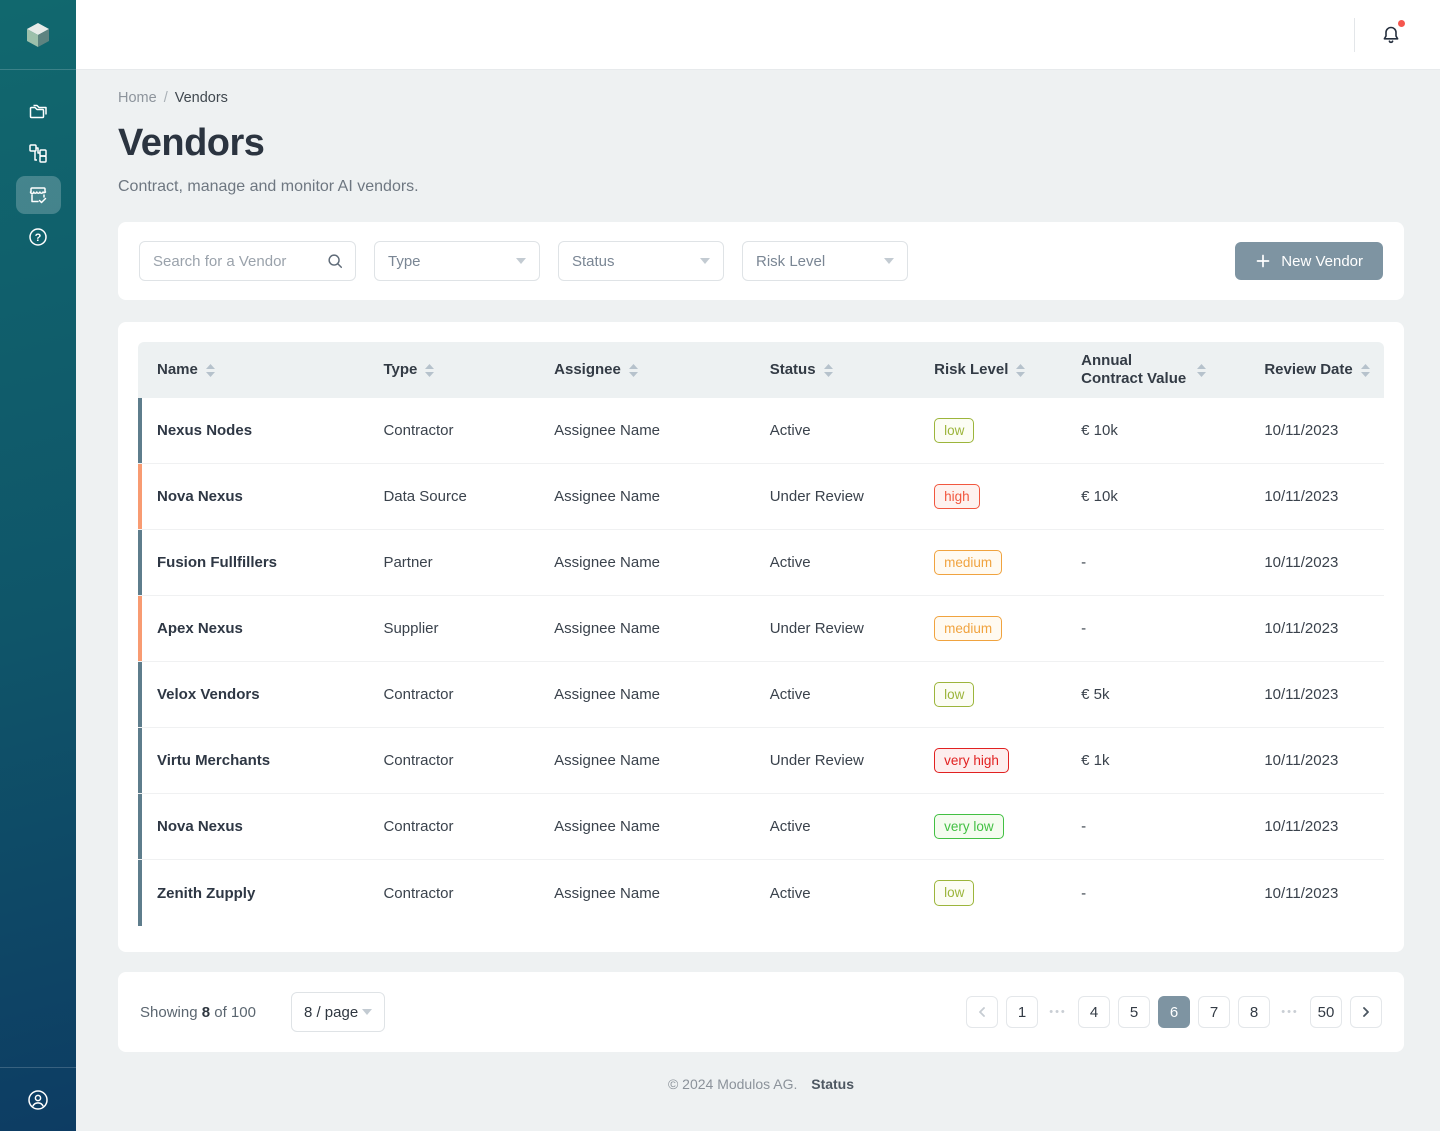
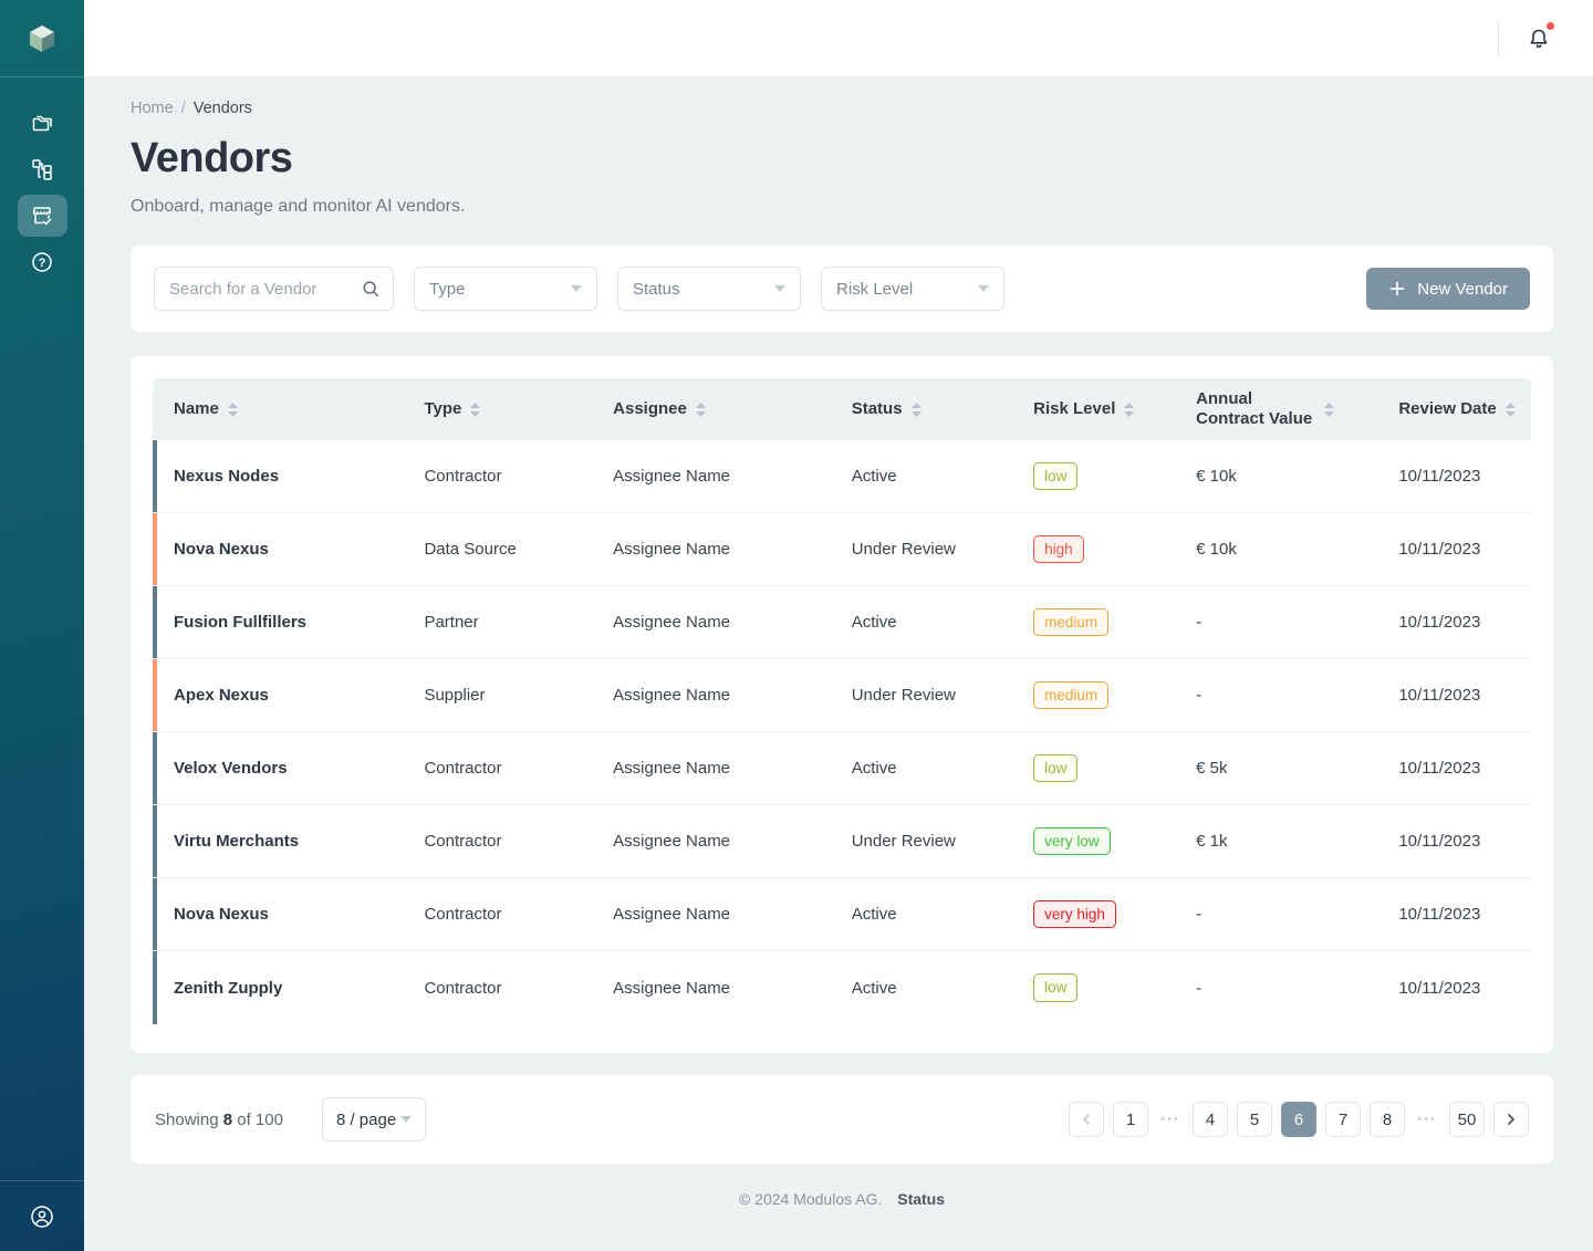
  ?
  Home / Vendors
  Vendors
- Contract, manage and monitor AI vendors.
+ Onboard, manage and monitor AI vendors.
  Search for a Vendor
  Type
  Status
  Risk Level
  New Vendor
  Name
  Type
  Assignee
  Status
  Risk Level
  Annual Contract Value
  Review Date
  Nexus Nodes
  Contractor
  Assignee Name
  Active
  low
  € 10k
  10/11/2023
  Nova Nexus
  Data Source
  Assignee Name
  Under Review
  high
  € 10k
  10/11/2023
  Fusion Fullfillers
  Partner
  Assignee Name
  Active
  medium
  -
  10/11/2023
  Apex Nexus
  Supplier
  Assignee Name
  Under Review
  medium
  -
  10/11/2023
  Velox Vendors
  Contractor
  Assignee Name
  Active
  low
  € 5k
  10/11/2023
  Virtu Merchants
  Contractor
  Assignee Name
  Under Review
- very high
+ very low
  € 1k
  10/11/2023
  Nova Nexus
  Contractor
  Assignee Name
  Active
- very low
+ very high
  -
  10/11/2023
  Zenith Zupply
  Contractor
  Assignee Name
  Active
  low
  -
  10/11/2023
  Showing 8 of 100
  8 / page
  1
  •••
  4
  5
  6
  7
  8
  •••
  50
  © 2024 Modulos AG. Status
